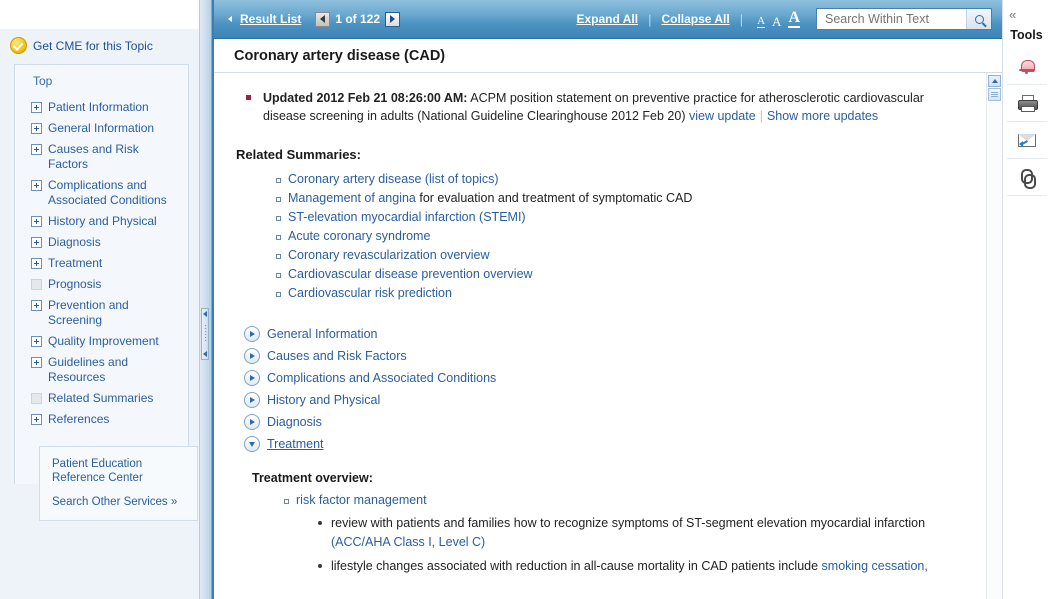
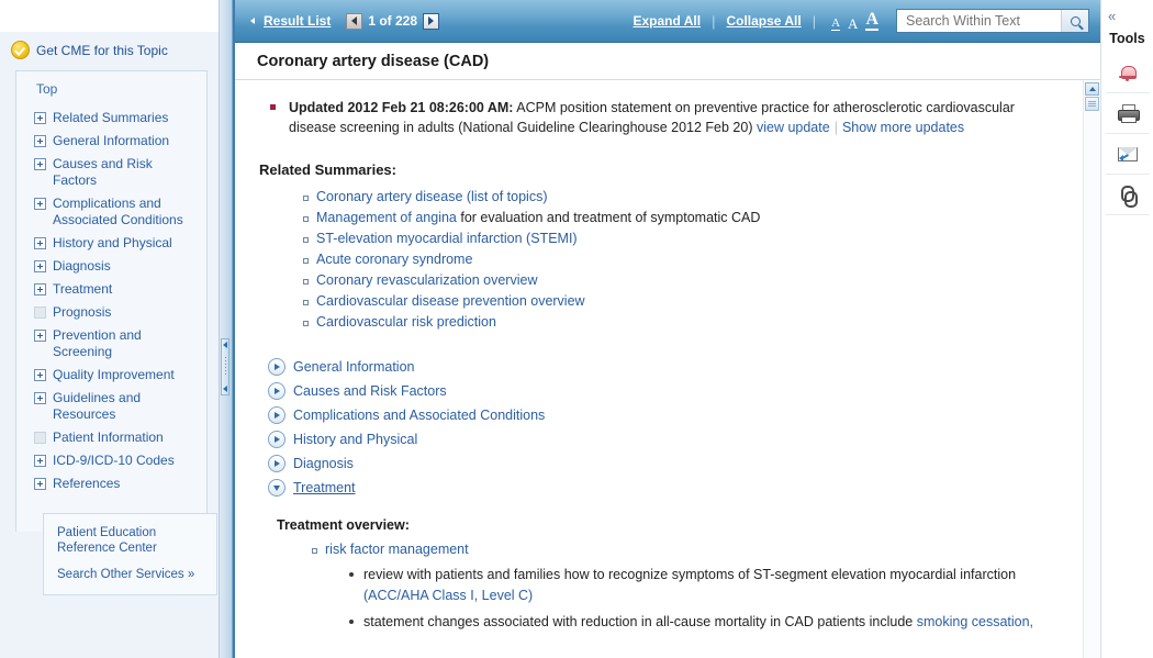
  Get CME for this Topic
  Top
- Patient Information
+ Related Summaries
  General Information
  Causes and Risk Factors
  Complications and Associated Conditions
  History and Physical
  Diagnosis
  Treatment
  Prognosis
  Prevention and Screening
  Quality Improvement
  Guidelines and Resources
- Related Summaries
+ Patient Information
+ ICD-9/ICD-10 Codes
  References
  Patient Education Reference Center
  Search Other Services »
  Result List
- 1 of 122
+ 1 of 228
  Expand All
  |
  Collapse All
  |
  A
  A
  A
  Search Within Text
  Coronary artery disease (CAD)
  Updated 2012 Feb 21 08:26:00 AM: ACPM position statement on preventive practice for atherosclerotic cardiovascular disease screening in adults (National Guideline Clearinghouse 2012 Feb 20) view update | Show more updates
  Related Summaries:
  Coronary artery disease (list of topics)
  Management of angina for evaluation and treatment of symptomatic CAD
  ST-elevation myocardial infarction (STEMI)
  Acute coronary syndrome
  Coronary revascularization overview
  Cardiovascular disease prevention overview
  Cardiovascular risk prediction
  General Information
  Causes and Risk Factors
  Complications and Associated Conditions
  History and Physical
  Diagnosis
  Treatment
  Treatment overview:
  risk factor management
  review with patients and families how to recognize symptoms of ST-segment elevation myocardial infarction (ACC/AHA Class I, Level C)
- lifestyle changes associated with reduction in all-cause mortality in CAD patients include smoking cessation,
+ statement changes associated with reduction in all-cause mortality in CAD patients include smoking cessation,
  «
  Tools
